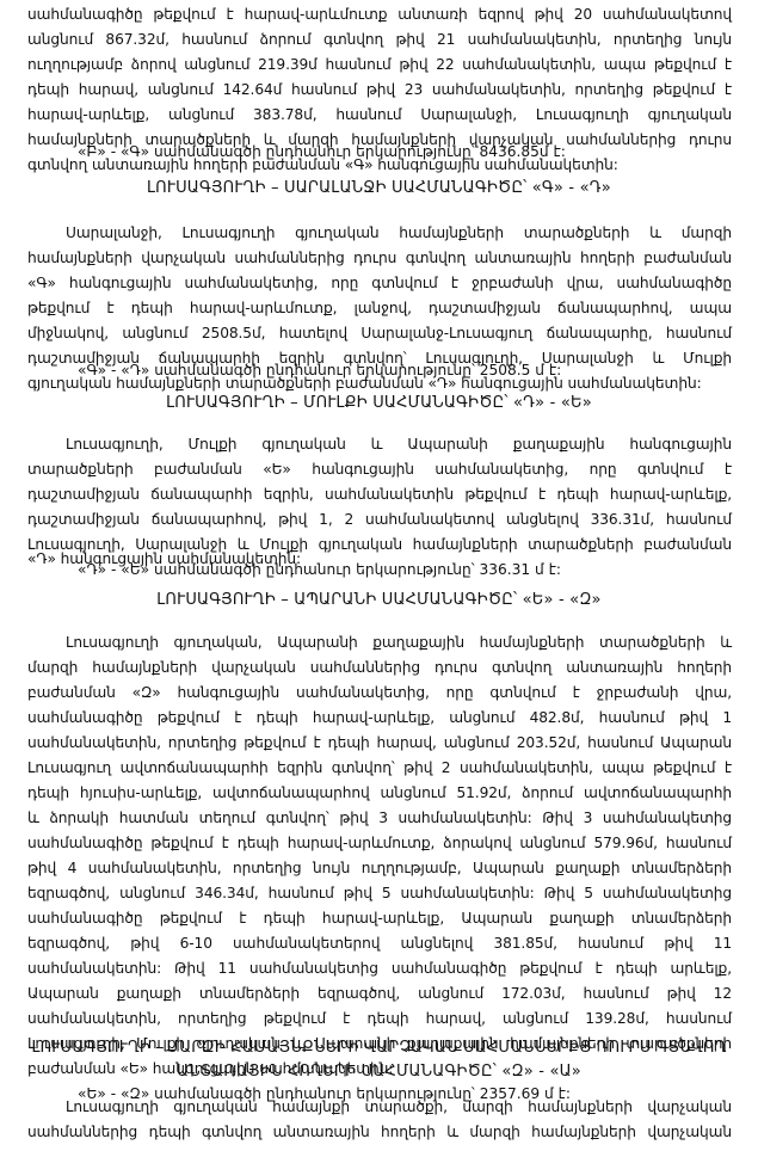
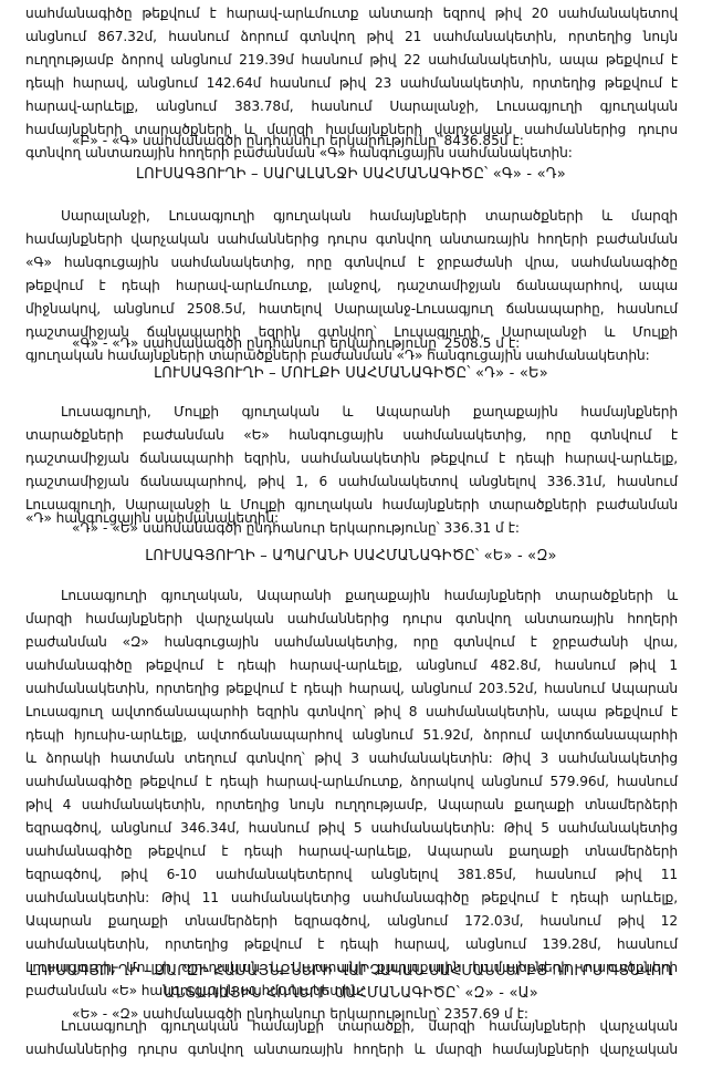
  սահմանագիծը թեքվում է հարավ-արևմուտք անտառի եզրով թիվ 20 սահմանակետով
  անցնում 867.32մ, հասնում ձորում գտնվող թիվ 21 սահմանակետին, որտեղից նույն
  ուղղությամբ ձորով անցնում 219.39մ հասնում թիվ 22 սահմանակետին, ապա թեքվում է
  դեպի հարավ, անցնում 142.64մ հասնում թիվ 23 սահմանակետին, որտեղից թեքվում է
  հարավ-արևելք, անցնում 383.78մ, հասնում Սարալանջի, Լուսագյուղի գյուղական
  համայնքների տարածքների և մարզի համայնքների վարչական սահմաններից դուրս
  գտնվող անտառային հողերի բաժանման «Գ» հանգուցային սահմանակետին:
  «Բ» - «Գ» սահմանագծի ընդհանուր երկարությունը՝ 8436.85մ է:
  ԼՈՒՍԱԳՅՈՒՂԻ – ՍԱՐԱԼԱՆՋԻ ՍԱՀՄԱՆԱԳԻԾԸ՝ «Գ» - «Դ»
  Սարալանջի, Լուսագյուղի գյուղական համայնքների տարածքների և մարզի
  համայնքների վարչական սահմաններից դուրս գտնվող անտառային հողերի բաժանման
  «Գ» հանգուցային սահմանակետից, որը գտնվում է ջրբաժանի վրա, սահմանագիծը
  թեքվում է դեպի հարավ-արևմուտք, լանջով, դաշտամիջյան ճանապարհով, ապա
  միջնակով, անցնում 2508.5մ, հատելով Սարալանջ-Լուսագյուղ ճանապարհը, հասնում
  դաշտամիջյան ճանապարհի եզրին գտնվող՝ Լուսագյուղի, Սարալանջի և Մուլքի
  գյուղական համայնքների տարածքների բաժանման «Դ» հանգուցային սահմանակետին:
  «Գ» - «Դ» սահմանագծի ընդհանուր երկարությունը՝ 2508.5 մ է:
  ԼՈՒՍԱԳՅՈՒՂԻ – ՄՈՒԼՔԻ ՍԱՀՄԱՆԱԳԻԾԸ՝ «Դ» - «Ե»
- Լուսագյուղի, Մուլքի գյուղական և Ապարանի քաղաքային հանգուցային
+ Լուսագյուղի, Մուլքի գյուղական և Ապարանի քաղաքային համայնքների
  տարածքների բաժանման «Ե» հանգուցային սահմանակետից, որը գտնվում է
  դաշտամիջյան ճանապարհի եզրին, սահմանակետին թեքվում է դեպի հարավ-արևելք,
- դաշտամիջյան ճանապարհով, թիվ 1, 2 սահմանակետով անցնելով 336.31մ, հասնում
+ դաշտամիջյան ճանապարհով, թիվ 1, 6 սահմանակետով անցնելով 336.31մ, հասնում
  Լուսագյուղի, Սարալանջի և Մուլքի գյուղական համայնքների տարածքների բաժանման
  «Դ» հանգուցային սահմանակետին:
  «Դ» - «Ե» սահմանագծի ընդհանուր երկարությունը՝ 336.31 մ է:
  ԼՈՒՍԱԳՅՈՒՂԻ – ԱՊԱՐԱՆԻ ՍԱՀՄԱՆԱԳԻԾԸ՝ «Ե» - «Զ»
  Լուսագյուղի գյուղական, Ապարանի քաղաքային համայնքների տարածքների և
  մարզի համայնքների վարչական սահմաններից դուրս գտնվող անտառային հողերի
  բաժանման «Զ» հանգուցային սահմանակետից, որը գտնվում է ջրբաժանի վրա,
  սահմանագիծը թեքվում է դեպի հարավ-արևելք, անցնում 482.8մ, հասնում թիվ 1
  սահմանակետին, որտեղից թեքվում է դեպի հարավ, անցնում 203.52մ, հասնում Ապարան
- Լուսագյուղ ավտոճանապարհի եզրին գտնվող՝ թիվ 2 սահմանակետին, ապա թեքվում է
+ Լուսագյուղ ավտոճանապարհի եզրին գտնվող՝ թիվ 8 սահմանակետին, ապա թեքվում է
  դեպի հյուսիս-արևելք, ավտոճանապարհով անցնում 51.92մ, ձորում ավտոճանապարհի
  և ձորակի հատման տեղում գտնվող՝ թիվ 3 սահմանակետին: Թիվ 3 սահմանակետից
  սահմանագիծը թեքվում է դեպի հարավ-արևմուտք, ձորակով անցնում 579.96մ, հասնում
  թիվ 4 սահմանակետին, որտեղից նույն ուղղությամբ, Ապարան քաղաքի տնամերձերի
  եզրագծով, անցնում 346.34մ, հասնում թիվ 5 սահմանակետին: Թիվ 5 սահմանակետից
  սահմանագիծը թեքվում է դեպի հարավ-արևելք, Ապարան քաղաքի տնամերձերի
  եզրագծով, թիվ 6-10 սահմանակետերով անցնելով 381.85մ, հասնում թիվ 11
  սահմանակետին: Թիվ 11 սահմանակետից սահմանագիծը թեքվում է դեպի արևելք,
  Ապարան քաղաքի տնամերձերի եզրագծով, անցնում 172.03մ, հասնում թիվ 12
  սահմանակետին, որտեղից թեքվում է դեպի հարավ, անցնում 139.28մ, հասնում
  Լուսագյուղի, Մուլքի գյուղական և Ապարանի քաղաքային համայնքների տարածքների
  բաժանման «Ե» հանգուցային սահմանակետին:
  «Ե» - «Զ» սահմանագծի ընդհանուր երկարությունը՝ 2357.69 մ է:
  ԼՈՒՍԱԳՅՈՒՂԻ - ՄԱՐԶԻ ՀԱՄԱՅՆՔՆԵՐԻ ՎԱՐՉԱԿԱՆ ՍԱՀՄԱՆՆԵՐԻՑ ԴՈՒՐՍ ԳՏՆՎՈՂ
  ԱՆՏԱՌԱՅԻՆ ՀՈՂԵՐԻ ՍԱՀՄԱՆԱԳԻԾԸ՝ «Զ» - «Ա»
  Լուսագյուղի գյուղական համայնքի տարածքի, մարզի համայնքների վարչական
- սահմաններից դեպի գտնվող անտառային հողերի և մարզի համայնքների վարչական
+ սահմաններից դուրս գտնվող անտառային հողերի և մարզի համայնքների վարչական
